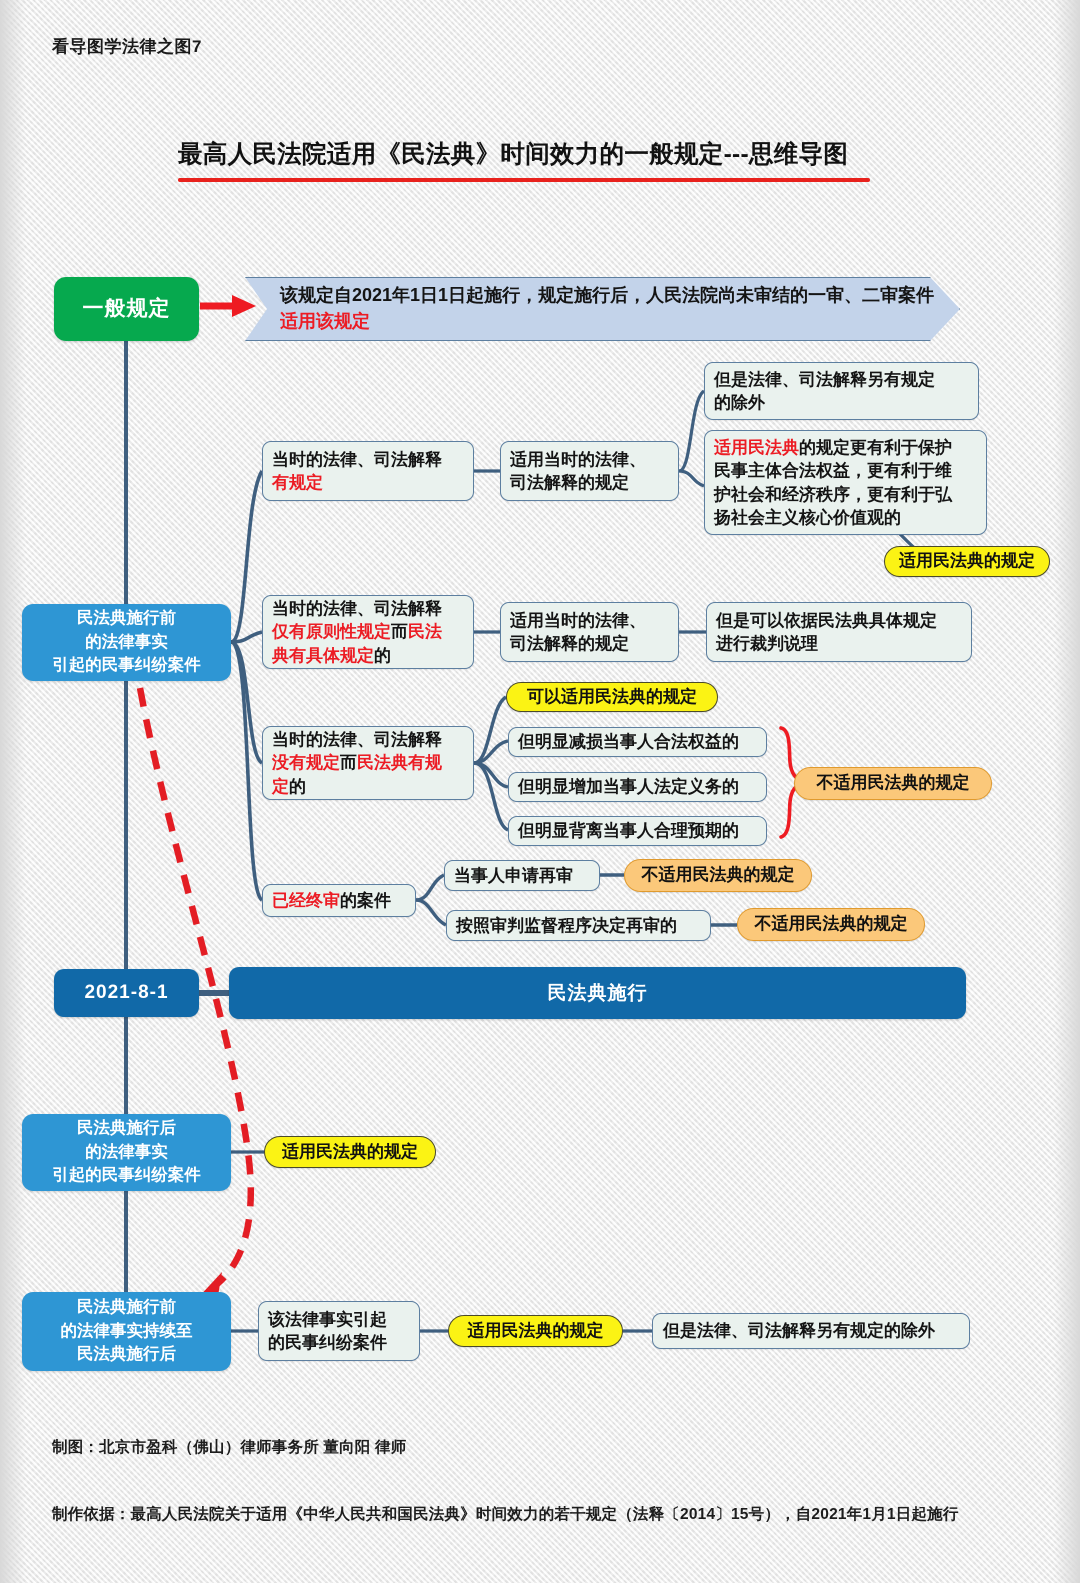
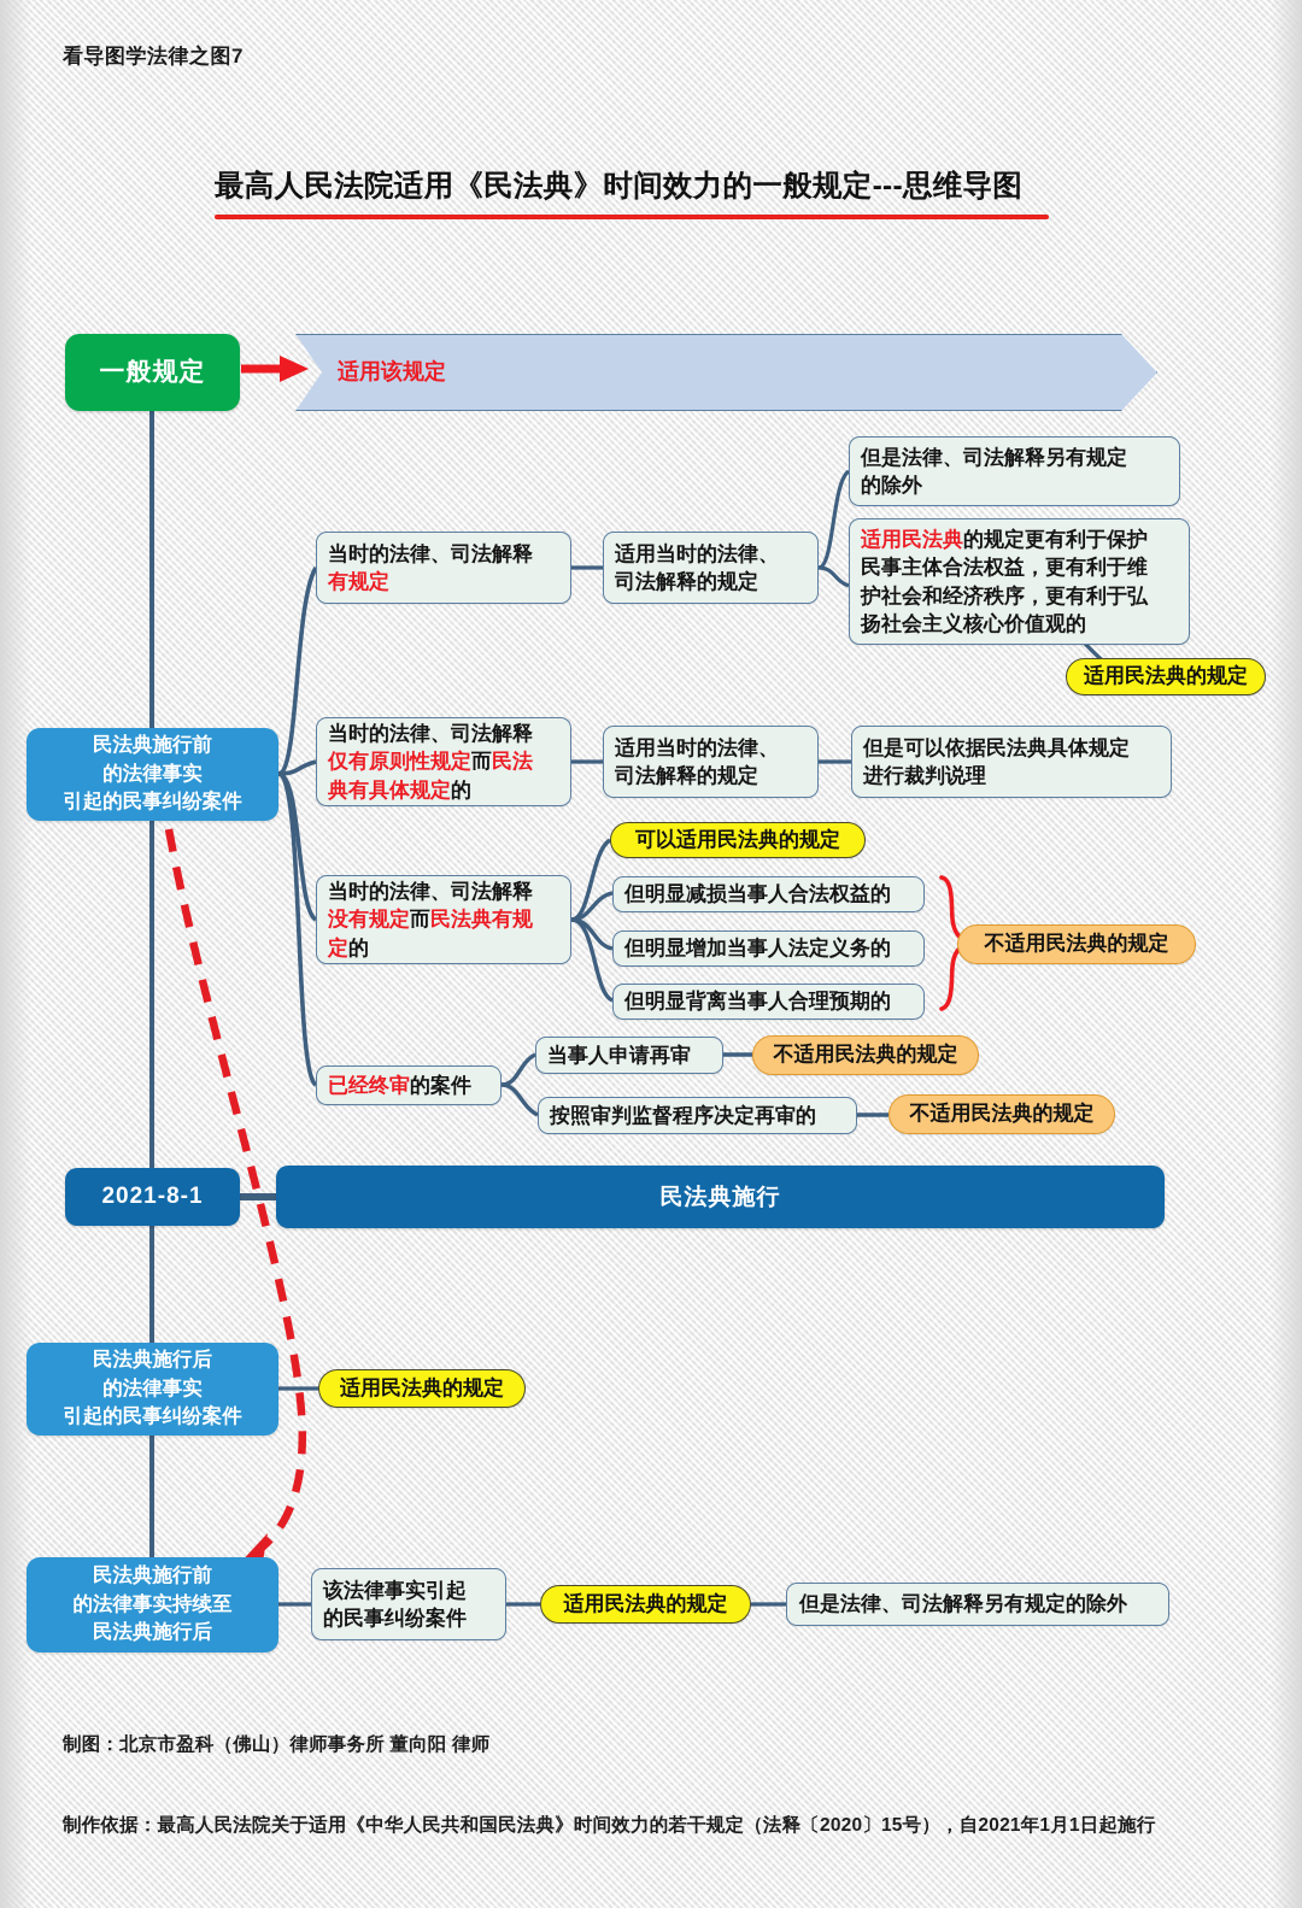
  看导图学法律之图7
  最高人民法院适用《民法典》时间效力的一般规定---思维导图
  一般规定
- 该规定自2021年1日1日起施行，规定施行后，人民法院尚未审结的一审、二审案件
  适用该规定
  民法典施行前
  的法律事实
  引起的民事纠纷案件
  当时的法律、司法解释
  有规定
  适用当时的法律、
  司法解释的规定
  但是法律、司法解释另有规定
  的除外
  适用民法典的规定更有利于保护
  民事主体合法权益，更有利于维
  护社会和经济秩序，更有利于弘
  扬社会主义核心价值观的
  适用民法典的规定
  当时的法律、司法解释
  仅有原则性规定而民法
  典有具体规定的
  适用当时的法律、
  司法解释的规定
  但是可以依据民法典具体规定
  进行裁判说理
  当时的法律、司法解释
  没有规定而民法典有规
  定的
  可以适用民法典的规定
  但明显减损当事人合法权益的
  但明显增加当事人法定义务的
  但明显背离当事人合理预期的
  不适用民法典的规定
  已经终审的案件
  当事人申请再审
  不适用民法典的规定
  按照审判监督程序决定再审的
  不适用民法典的规定
  2021-8-1
  民法典施行
  民法典施行后
  的法律事实
  引起的民事纠纷案件
  适用民法典的规定
  民法典施行前
  的法律事实持续至
  民法典施行后
  该法律事实引起
  的民事纠纷案件
  适用民法典的规定
  但是法律、司法解释另有规定的除外
  制图：北京市盈科（佛山）律师事务所 董向阳 律师
- 制作依据：最高人民法院关于适用《中华人民共和国民法典》时间效力的若干规定（法释〔2014〕15号），自2021年1月1日起施行
+ 制作依据：最高人民法院关于适用《中华人民共和国民法典》时间效力的若干规定（法释〔2020〕15号），自2021年1月1日起施行
